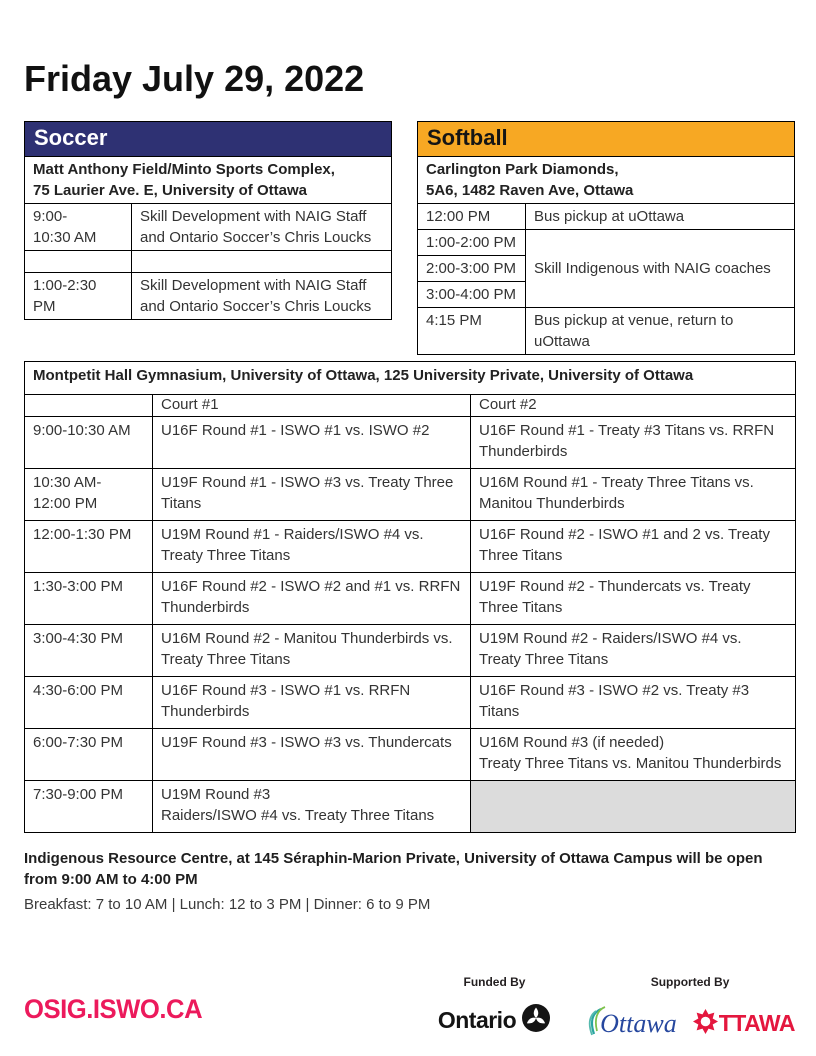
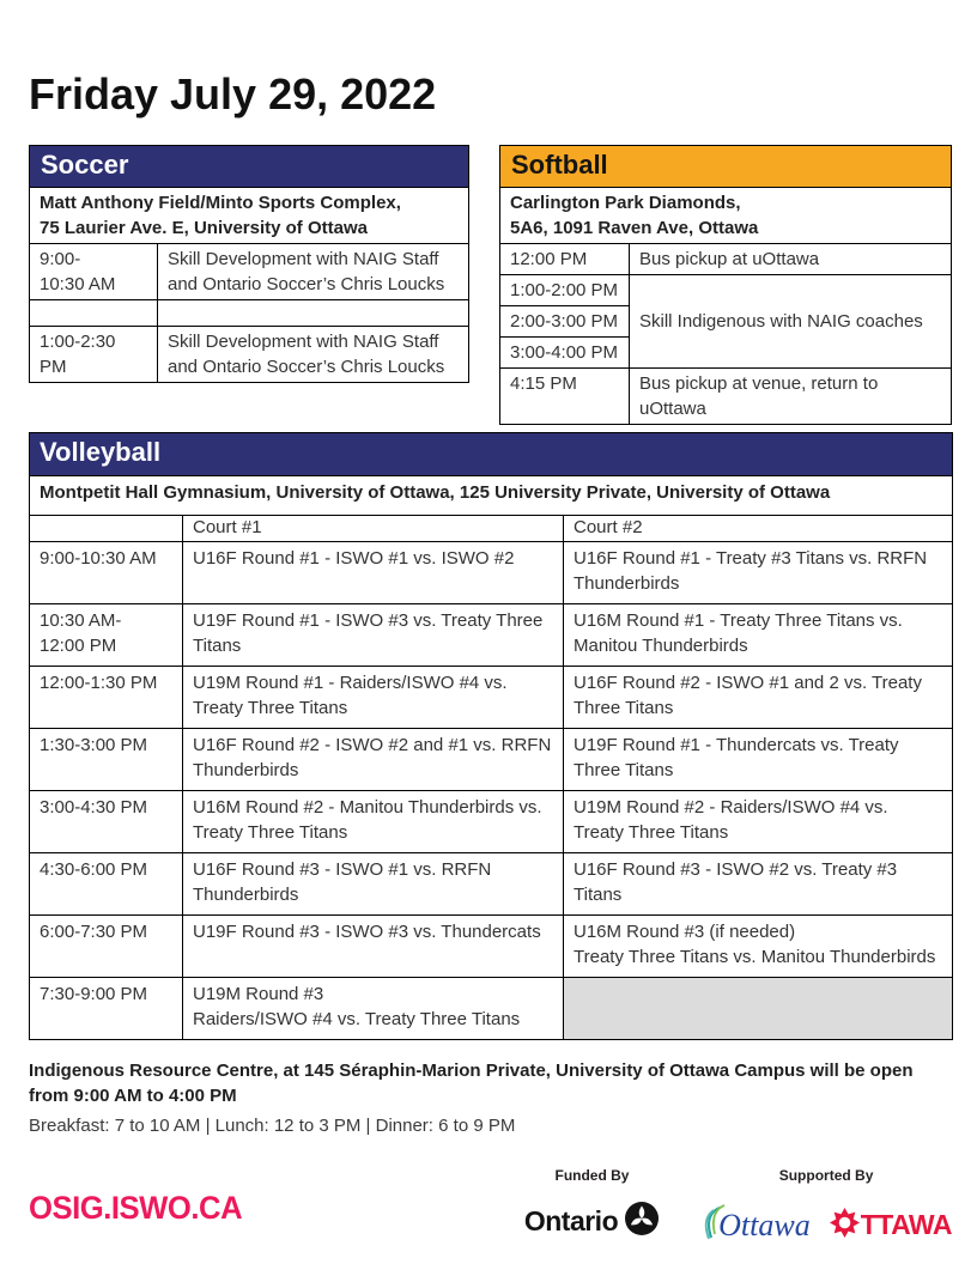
  Friday July 29, 2022
  Soccer
  Matt Anthony Field/Minto Sports Complex, 75 Laurier Ave. E, University of Ottawa
  9:00- 10:30 AM	Skill Development with NAIG Staff and Ontario Soccer’s Chris Loucks
  1:00-2:30 PM	Skill Development with NAIG Staff and Ontario Soccer’s Chris Loucks
  Softball
- Carlington Park Diamonds, 5A6, 1482 Raven Ave, Ottawa
+ Carlington Park Diamonds, 5A6, 1091 Raven Ave, Ottawa
  12:00 PM	Bus pickup at uOttawa
  1:00-2:00 PM	Skill Indigenous with NAIG coaches
  2:00-3:00 PM
  3:00-4:00 PM
  4:15 PM	Bus pickup at venue, return to uOttawa
+ Volleyball
  Montpetit Hall Gymnasium, University of Ottawa, 125 University Private, University of Ottawa
  	Court #1	Court #2
  9:00-10:30 AM	U16F Round #1 - ISWO #1 vs. ISWO #2	U16F Round #1 - Treaty #3 Titans vs. RRFN Thunderbirds
  10:30 AM- 12:00 PM	U19F Round #1 - ISWO #3 vs. Treaty Three Titans	U16M Round #1 - Treaty Three Titans vs. Manitou Thunderbirds
  12:00-1:30 PM	U19M Round #1 - Raiders/ISWO #4 vs. Treaty Three Titans	U16F Round #2 - ISWO #1 and 2 vs. Treaty Three Titans
- 1:30-3:00 PM	U16F Round #2 - ISWO #2 and #1 vs. RRFN Thunderbirds	U19F Round #2 - Thundercats vs. Treaty Three Titans
+ 1:30-3:00 PM	U16F Round #2 - ISWO #2 and #1 vs. RRFN Thunderbirds	U19F Round #1 - Thundercats vs. Treaty Three Titans
  3:00-4:30 PM	U16M Round #2 - Manitou Thunderbirds vs. Treaty Three Titans	U19M Round #2 - Raiders/ISWO #4 vs. Treaty Three Titans
  4:30-6:00 PM	U16F Round #3 - ISWO #1 vs. RRFN Thunderbirds	U16F Round #3 - ISWO #2 vs. Treaty #3 Titans
  6:00-7:30 PM	U19F Round #3 - ISWO #3 vs. Thundercats	U16M Round #3 (if needed) Treaty Three Titans vs. Manitou Thunderbirds
  7:30-9:00 PM	U19M Round #3 Raiders/ISWO #4 vs. Treaty Three Titans
  Indigenous Resource Centre, at 145 Séraphin-Marion Private, University of Ottawa Campus will be open
  from 9:00 AM to 4:00 PM
  Breakfast: 7 to 10 AM | Lunch: 12 to 3 PM | Dinner: 6 to 9 PM
  OSIG.ISWO.CA
  Funded By
  Ontario
  Supported By
  Ottawa
  TTAWA
